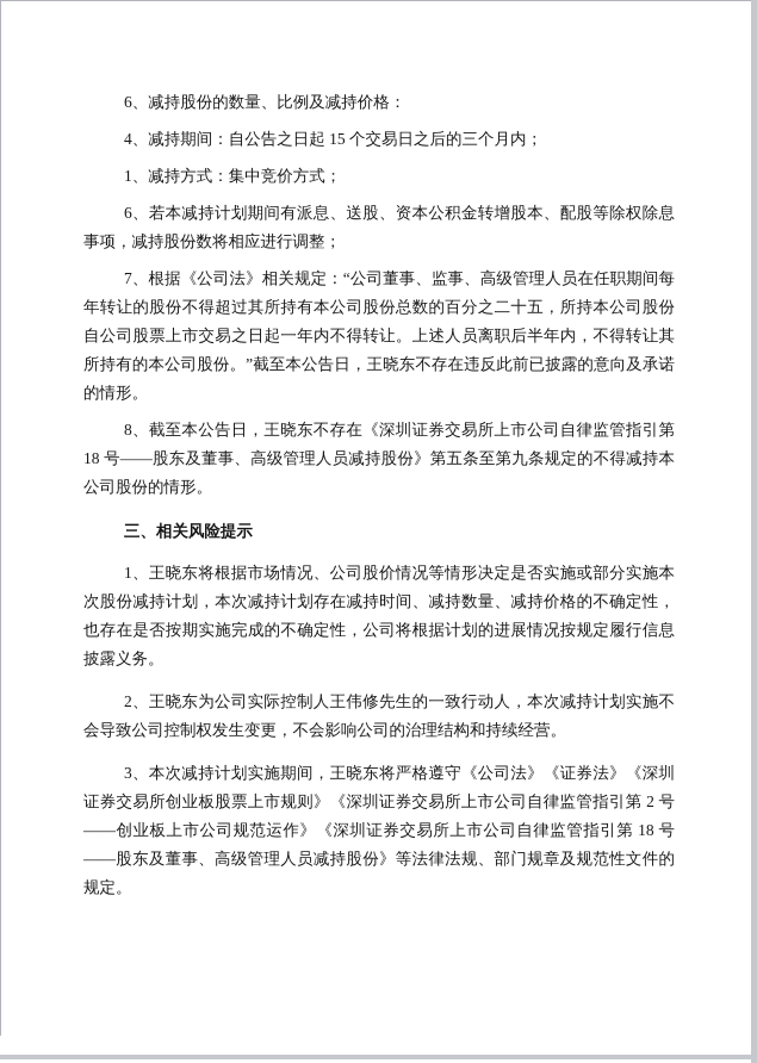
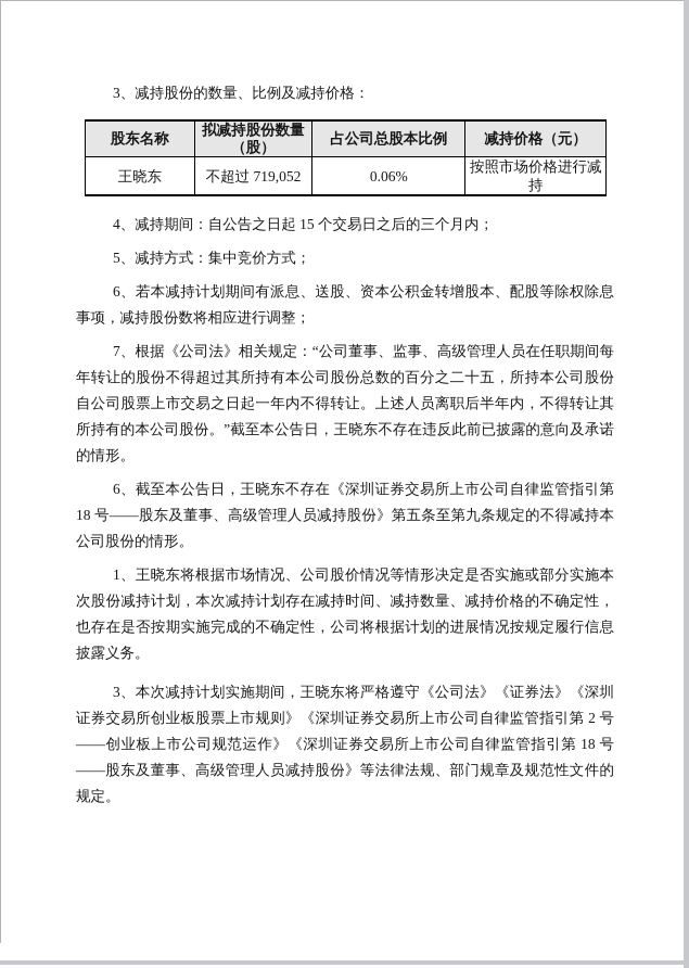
- 6、减持股份的数量、比例及减持价格：
+ 3、减持股份的数量、比例及减持价格：
+ 股东名称	拟减持股份数量（股）	占公司总股本比例	减持价格（元）
+ 王晓东	不超过 719,052	0.06%	按照市场价格进行减持
  4、减持期间：自公告之日起 15 个交易日之后的三个月内；
- 1、减持方式：集中竞价方式；
+ 5、减持方式：集中竞价方式；
  6、若本减持计划期间有派息、送股、资本公积金转增股本、配股等除权除息事项，减持股份数将相应进行调整；
  7、根据《公司法》相关规定：“公司董事、监事、高级管理人员在任职期间每年转让的股份不得超过其所持有本公司股份总数的百分之二十五，所持本公司股份自公司股票上市交易之日起一年内不得转让。上述人员离职后半年内，不得转让其所持有的本公司股份。”截至本公告日，王晓东不存在违反此前已披露的意向及承诺的情形。
- 8、截至本公告日，王晓东不存在《深圳证券交易所上市公司自律监管指引第 18 号——股东及董事、高级管理人员减持股份》第五条至第九条规定的不得减持本公司股份的情形。
+ 6、截至本公告日，王晓东不存在《深圳证券交易所上市公司自律监管指引第 18 号——股东及董事、高级管理人员减持股份》第五条至第九条规定的不得减持本公司股份的情形。
- 三、相关风险提示
  1、王晓东将根据市场情况、公司股价情况等情形决定是否实施或部分实施本次股份减持计划，本次减持计划存在减持时间、减持数量、减持价格的不确定性，也存在是否按期实施完成的不确定性，公司将根据计划的进展情况按规定履行信息披露义务。
- 2、王晓东为公司实际控制人王伟修先生的一致行动人，本次减持计划实施不会导致公司控制权发生变更，不会影响公司的治理结构和持续经营。
  3、本次减持计划实施期间，王晓东将严格遵守《公司法》《证券法》《深圳证券交易所创业板股票上市规则》《深圳证券交易所上市公司自律监管指引第 2 号——创业板上市公司规范运作》《深圳证券交易所上市公司自律监管指引第 18 号——股东及董事、高级管理人员减持股份》等法律法规、部门规章及规范性文件的规定。
